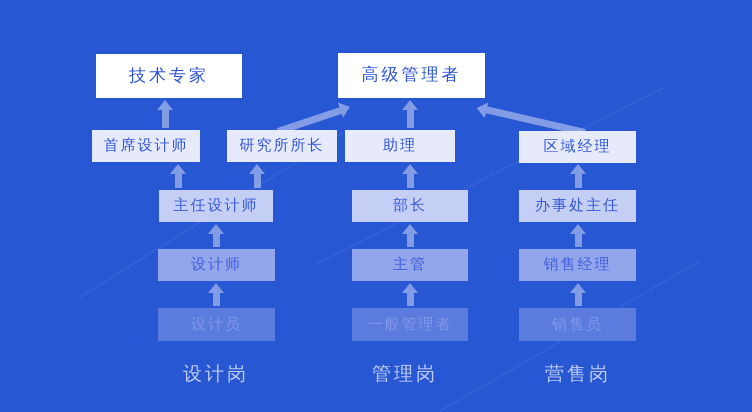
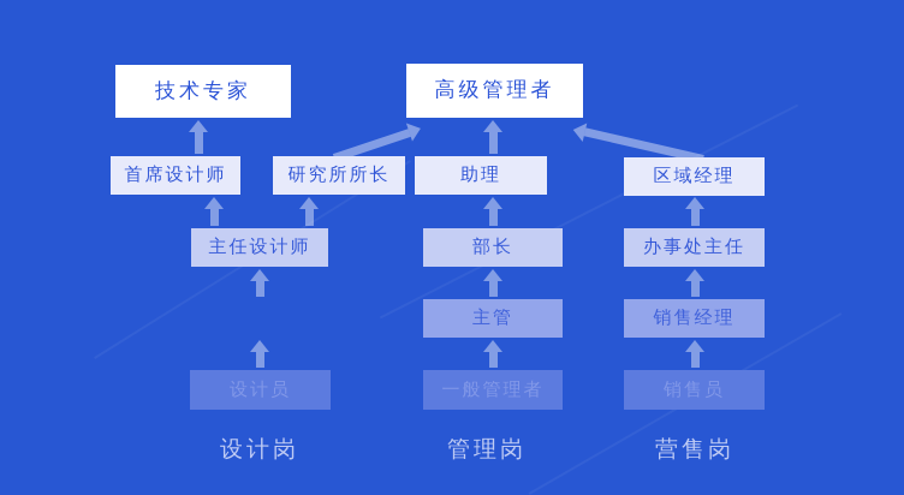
  技术专家
  高级管理者
  首席设计师
  研究所所长
  助理
  区域经理
  主任设计师
  部长
  办事处主任
- 设计师
  主管
  销售经理
  设计员
  一般管理者
  销售员
  设计岗
  管理岗
  营售岗
